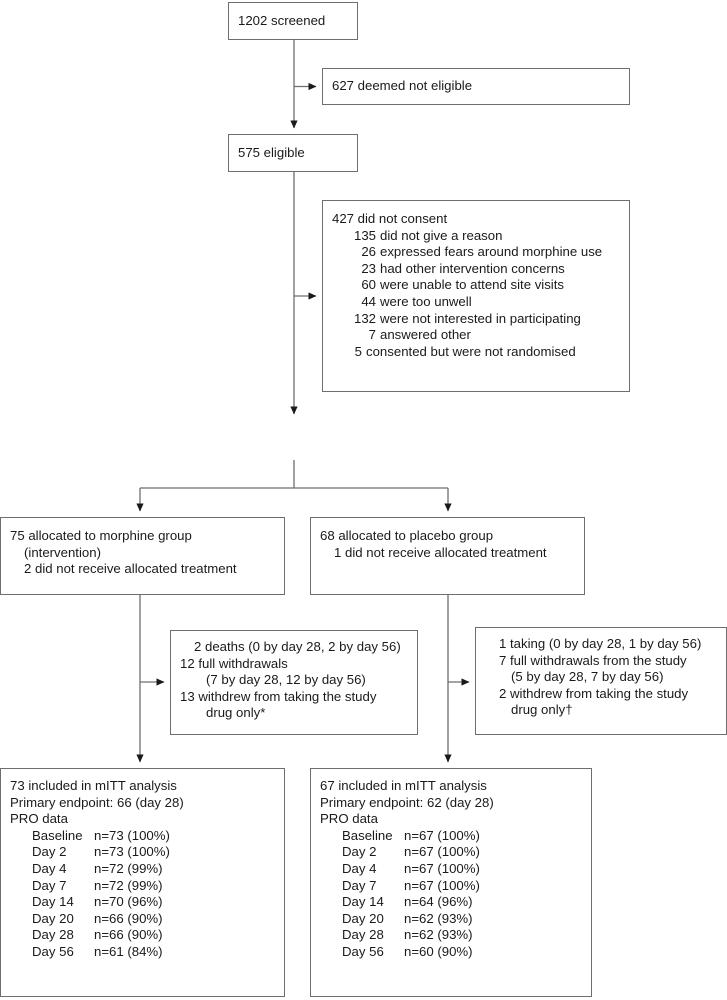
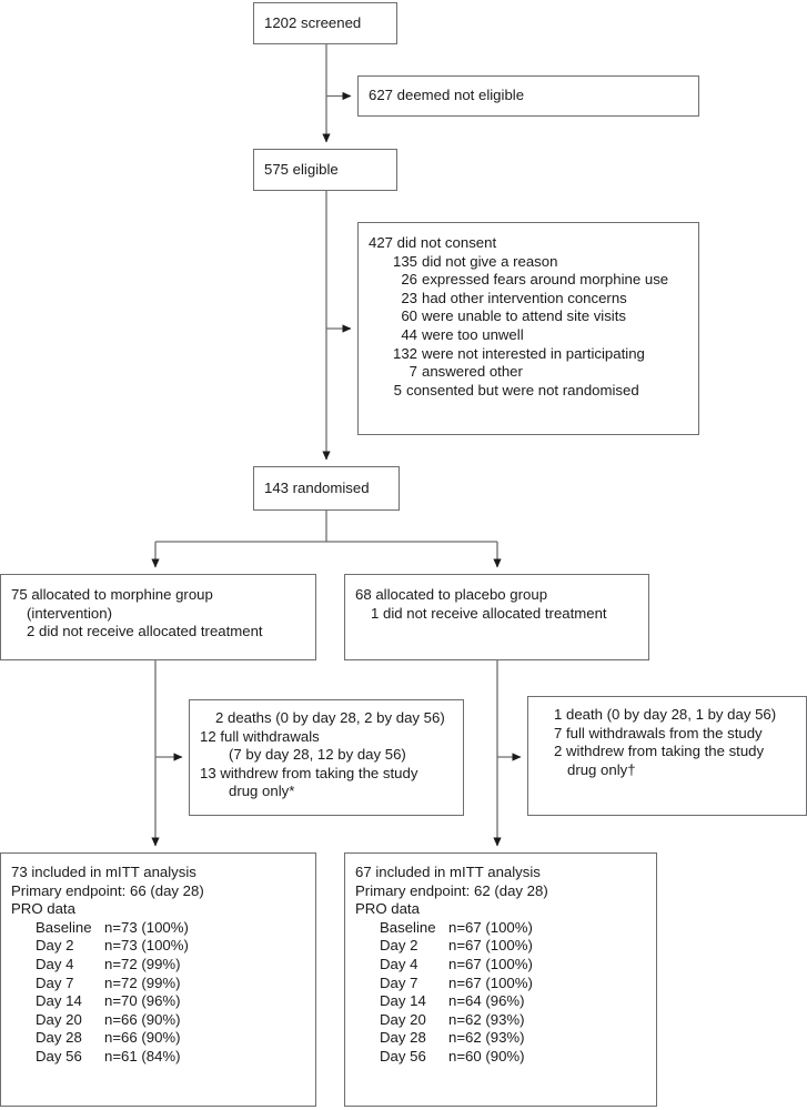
  1202 screened
  627 deemed not eligible
  575 eligible
  427 did not consent
  135 did not give a reason
  26 expressed fears around morphine use
  23 had other intervention concerns
  60 were unable to attend site visits
  44 were too unwell
  132 were not interested in participating
  7 answered other
  5 consented but were not randomised
+ 143 randomised
  75 allocated to morphine group
  (intervention)
  2 did not receive allocated treatment
  68 allocated to placebo group
  1 did not receive allocated treatment
  2 deaths (0 by day 28, 2 by day 56)
  12 full withdrawals
  (7 by day 28, 12 by day 56)
  13 withdrew from taking the study
  drug only*
- 1 taking (0 by day 28, 1 by day 56)
+ 1 death (0 by day 28, 1 by day 56)
  7 full withdrawals from the study
- (5 by day 28, 7 by day 56)
  2 withdrew from taking the study
  drug only†
  73 included in mITT analysis
  Primary endpoint: 66 (day 28)
  PRO data
  Baseline n=73 (100%)
  Day 2 n=73 (100%)
  Day 4 n=72 (99%)
  Day 7 n=72 (99%)
  Day 14 n=70 (96%)
  Day 20 n=66 (90%)
  Day 28 n=66 (90%)
  Day 56 n=61 (84%)
  67 included in mITT analysis
  Primary endpoint: 62 (day 28)
  PRO data
  Baseline n=67 (100%)
  Day 2 n=67 (100%)
  Day 4 n=67 (100%)
  Day 7 n=67 (100%)
  Day 14 n=64 (96%)
  Day 20 n=62 (93%)
  Day 28 n=62 (93%)
  Day 56 n=60 (90%)
